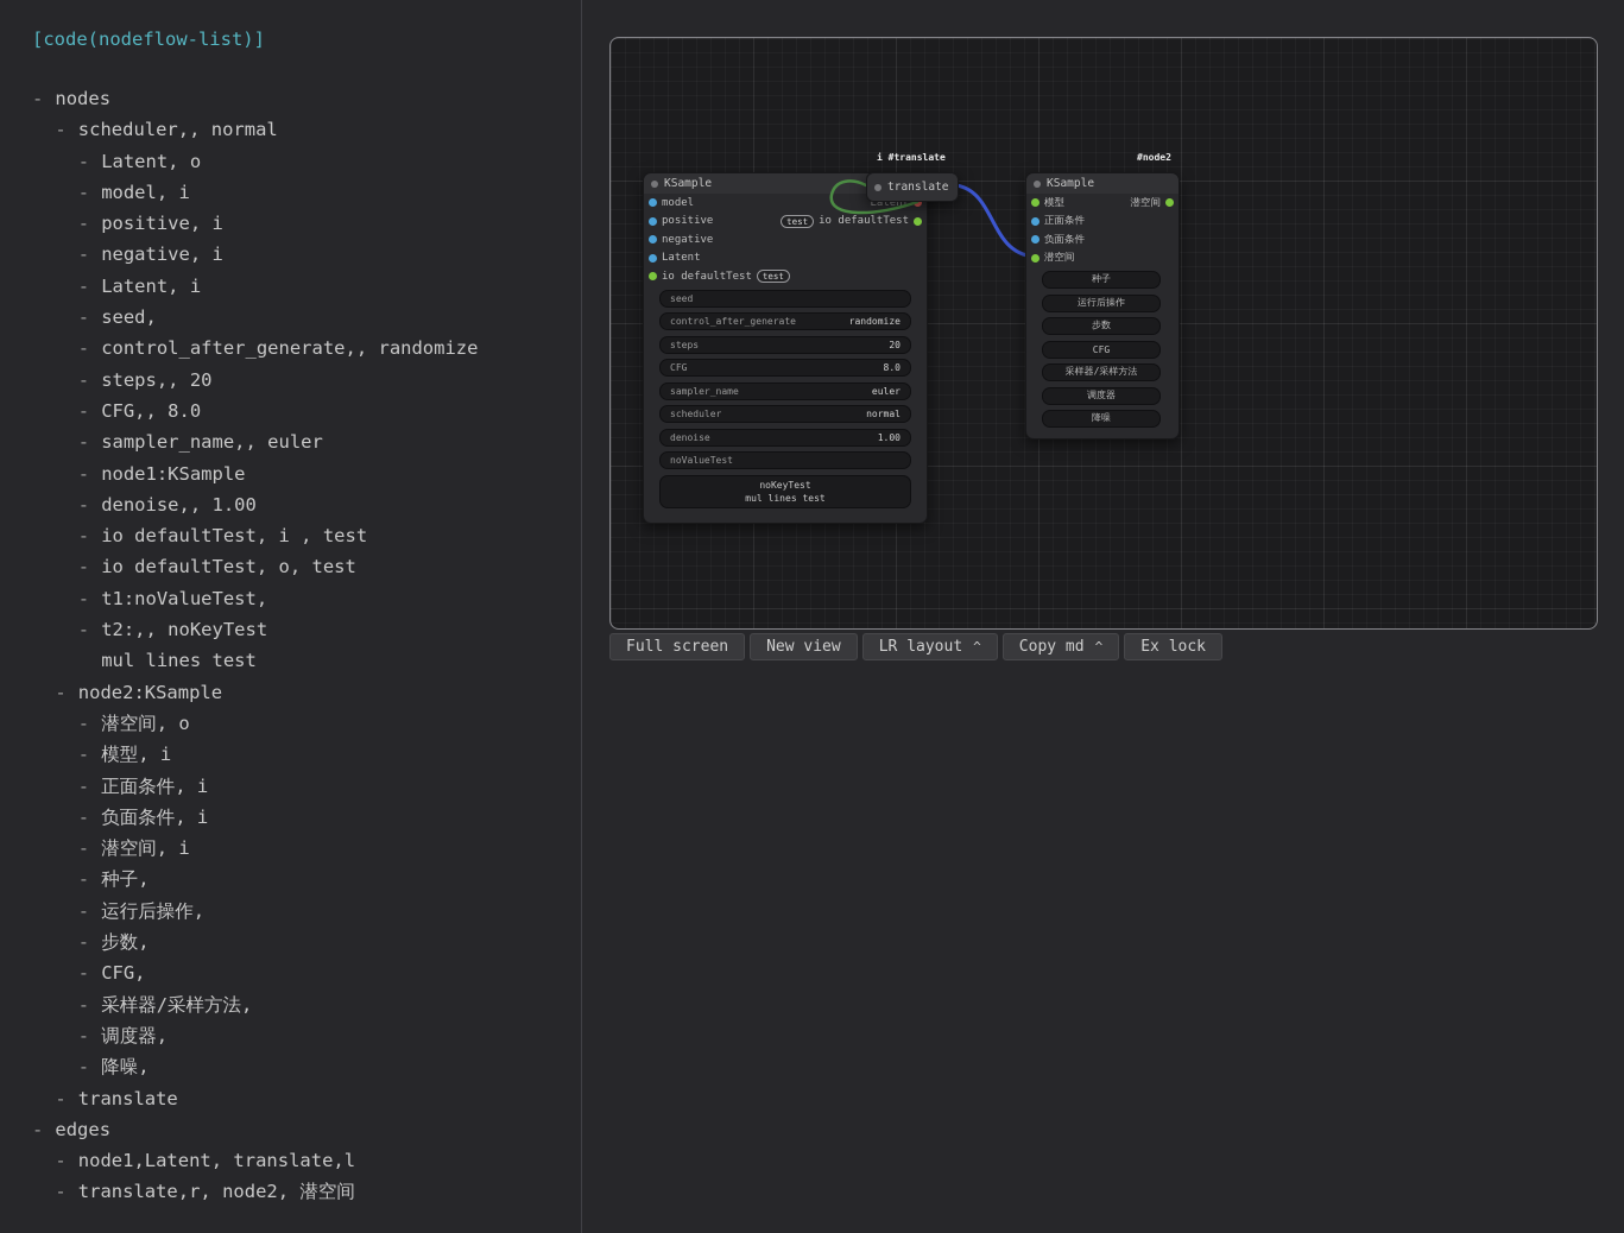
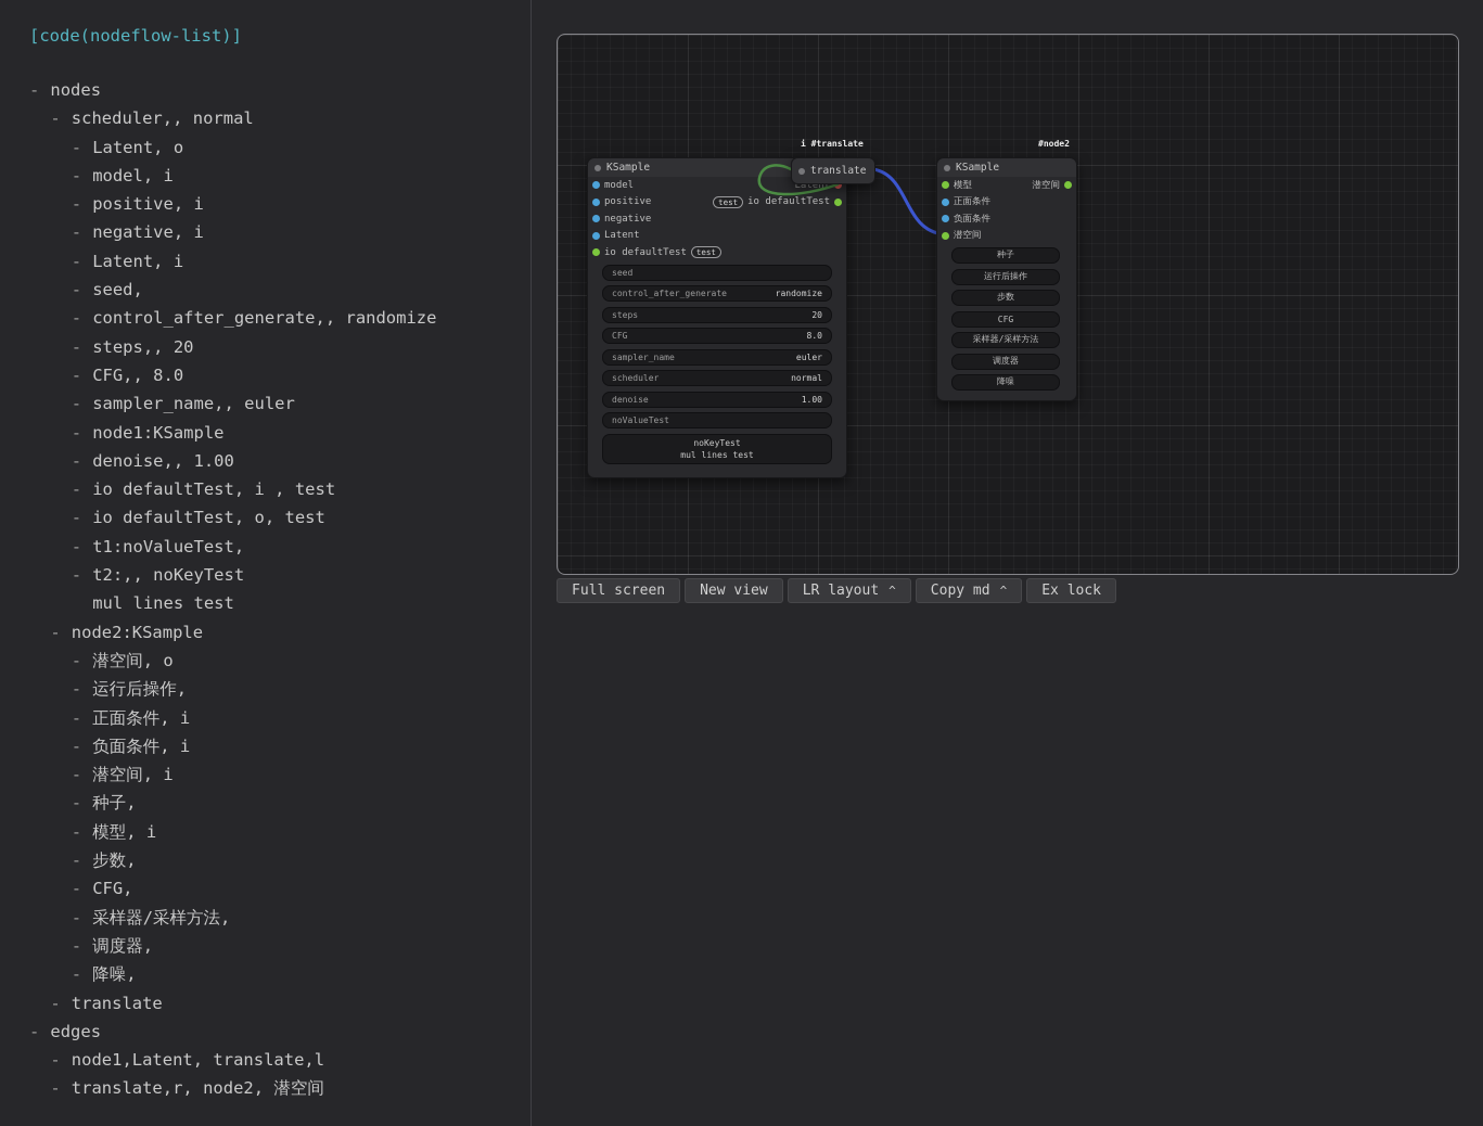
  [code(nodeflow-list)]
  - nodes
  - scheduler,, normal
  - Latent, o
  - model, i
  - positive, i
  - negative, i
  - Latent, i
  - seed,
  - control_after_generate,, randomize
  - steps,, 20
  - CFG,, 8.0
  - sampler_name,, euler
  - node1:KSample
  - denoise,, 1.00
  - io defaultTest, i , test
  - io defaultTest, o, test
  - t1:noValueTest,
  - t2:,, noKeyTest
  mul lines test
  - node2:KSample
  - 潜空间, o
- - 模型, i
+ - 运行后操作,
  - 正面条件, i
  - 负面条件, i
  - 潜空间, i
  - 种子,
- - 运行后操作,
+ - 模型, i
  - 步数,
  - CFG,
  - 采样器/采样方法,
  - 调度器,
  - 降噪,
  - translate
  - edges
  - node1,Latent, translate,l
  - translate,r, node2, 潜空间
  KSample
  model
  Latent
  positive
  test
  io defaultTest
  negative
  Latent
  io defaultTest
  test
  seed
  control_after_generate
  randomize
  steps
  20
  CFG
  8.0
  sampler_name
  euler
  scheduler
  normal
  denoise
  1.00
  noValueTest
  noKeyTest
  mul lines test
  translate
  KSample
  模型
  潜空间
  正面条件
  负面条件
  潜空间
  种子
  运行后操作
  步数
  CFG
  采样器/采样方法
  调度器
  降噪
  i #translate
  #node2
  Full screen
  New view
  LR layout
  ^
  Copy md
  ^
  Ex lock
